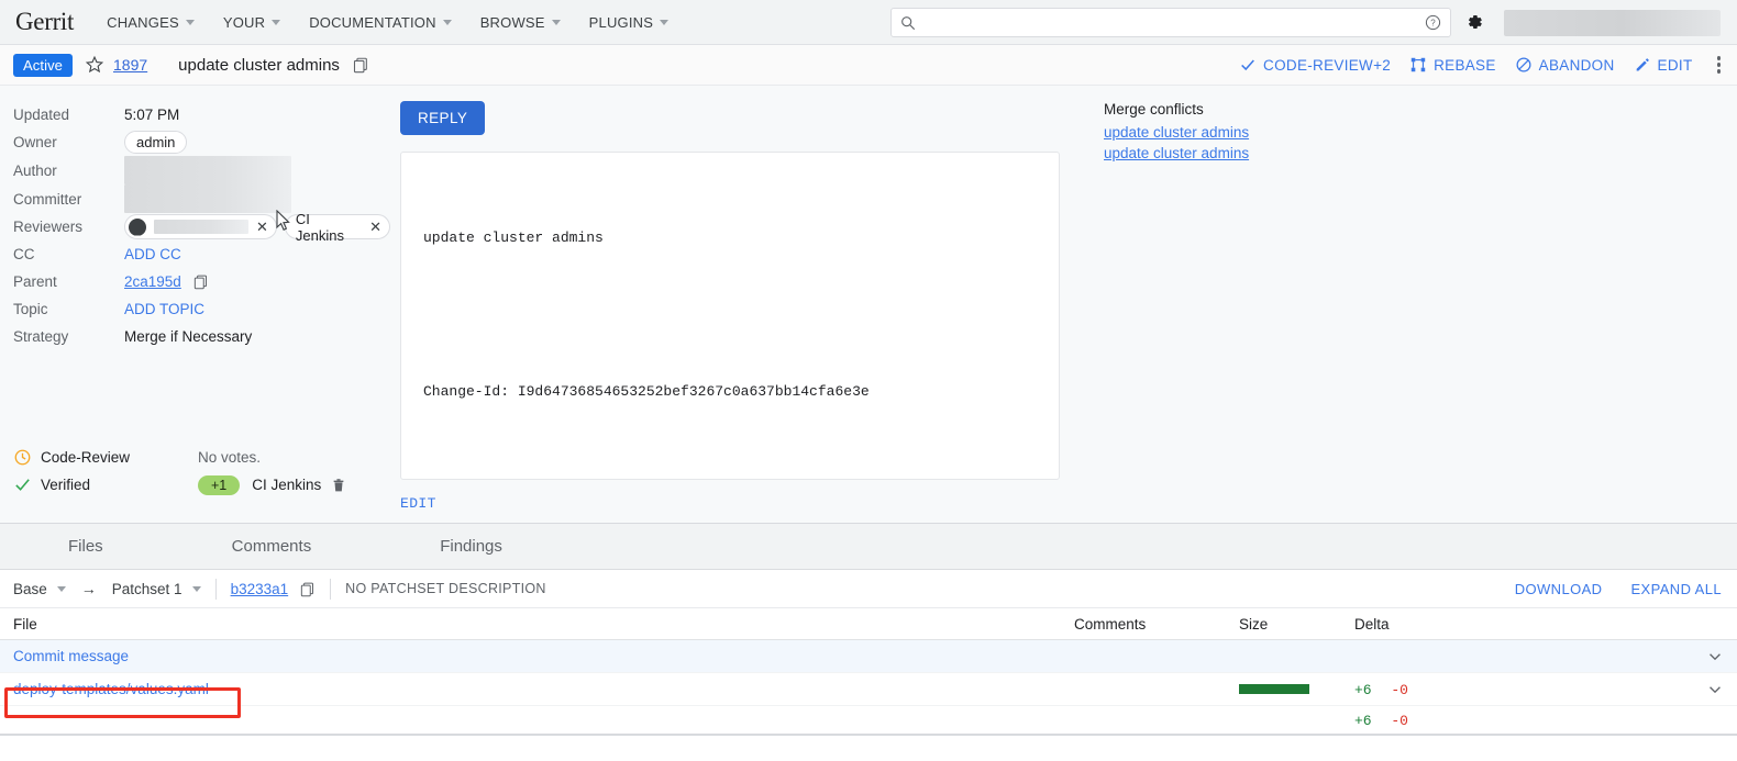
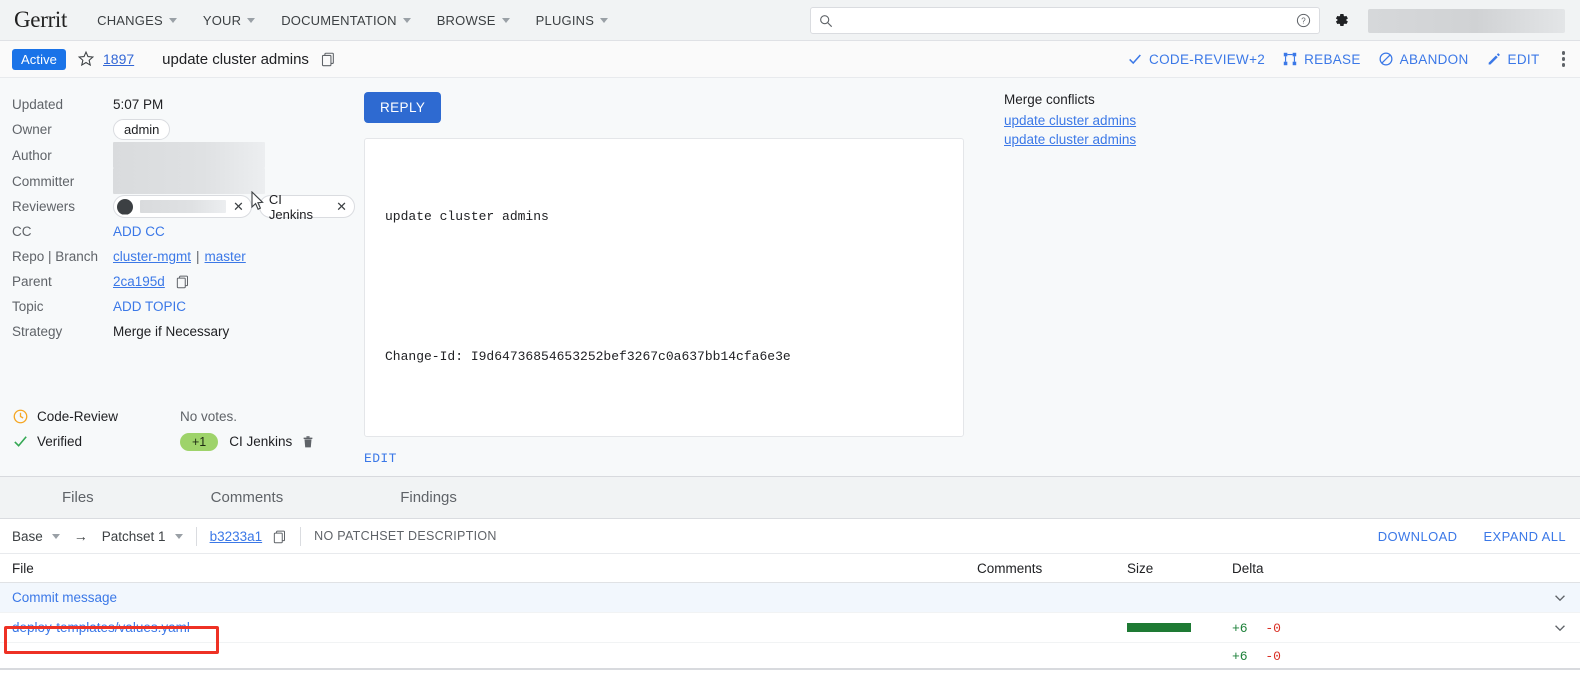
  Gerrit
  CHANGES
  YOUR
  DOCUMENTATION
  BROWSE
  PLUGINS
  ?
  Active
  1897
  update cluster admins
  CODE-REVIEW+2
  REBASE
  ABANDON
  EDIT
  Updated
  5:07 PM
  Owner
  admin
  Author
  Committer
  Reviewers
  ✕
  CI Jenkins
  ✕
  CC
  ADD CC
+ Repo | Branch
+ cluster-mgmt
+ |
+ master
  Parent
  2ca195d
  Topic
  ADD TOPIC
  Strategy
  Merge if Necessary
  Code-Review
  No votes.
  Verified
  +1
  CI Jenkins
  REPLY
  update cluster admins
  Change-Id: I9d64736854653252bef3267c0a637bb14cfa6e3e
  EDIT
  Merge conflicts
  update cluster admins
  update cluster admins
  Files
  Comments
  Findings
  Base
  →
  Patchset 1
  b3233a1
  NO PATCHSET DESCRIPTION
  DOWNLOAD
  EXPAND ALL
  File
  Comments
  Size
  Delta
  Commit message
  deploy-templates/values.yaml
  +6 -0
  +6 -0
